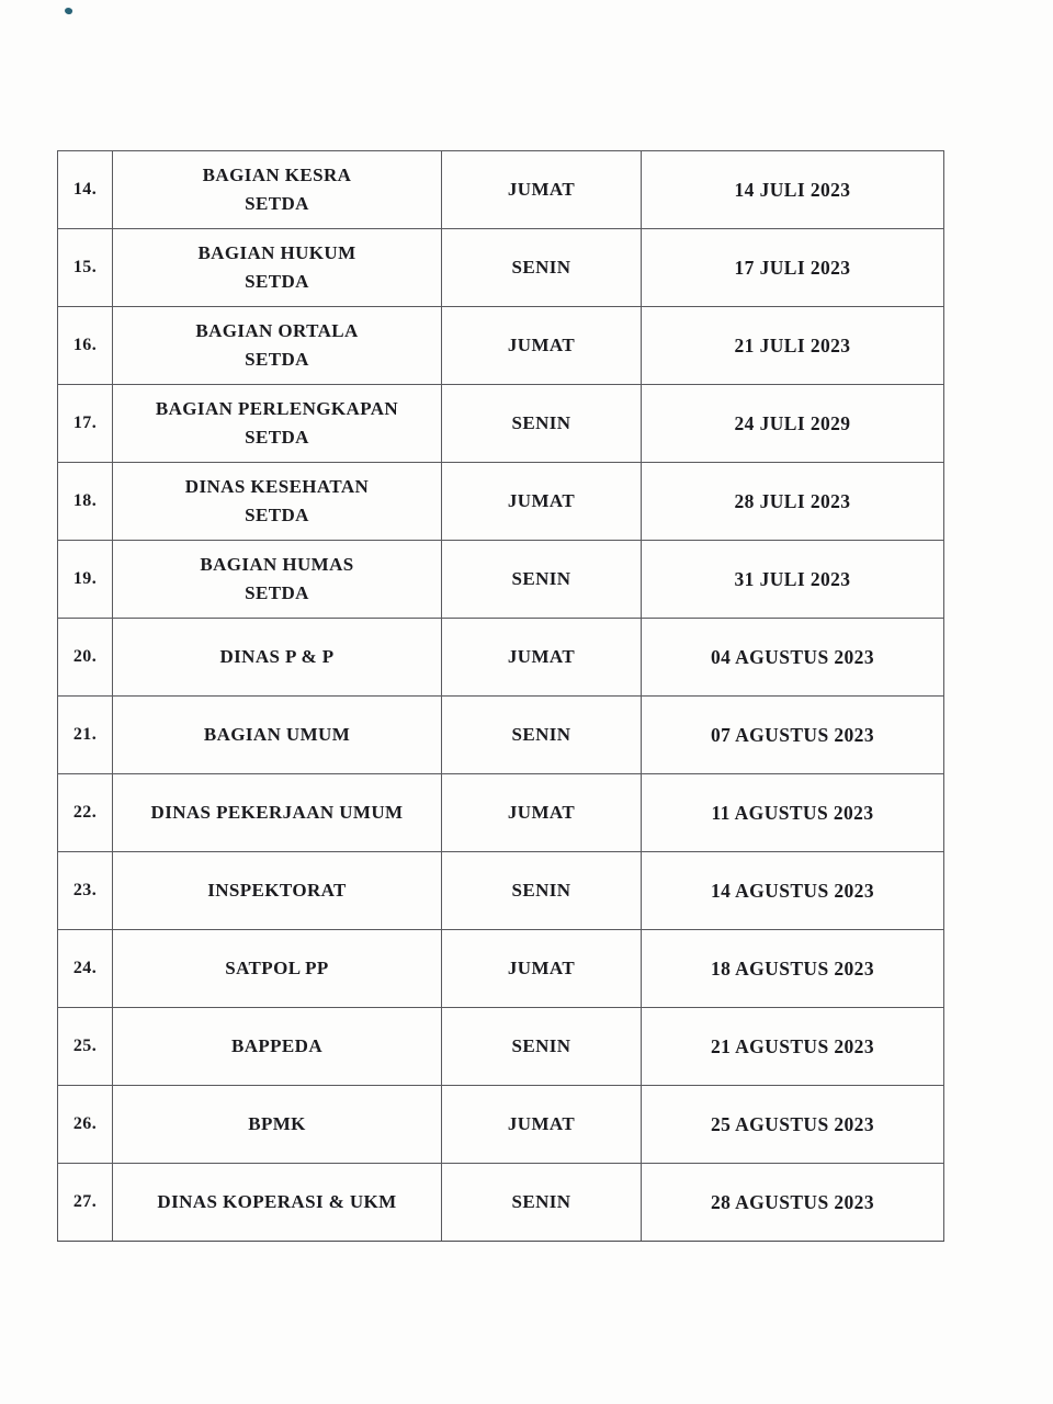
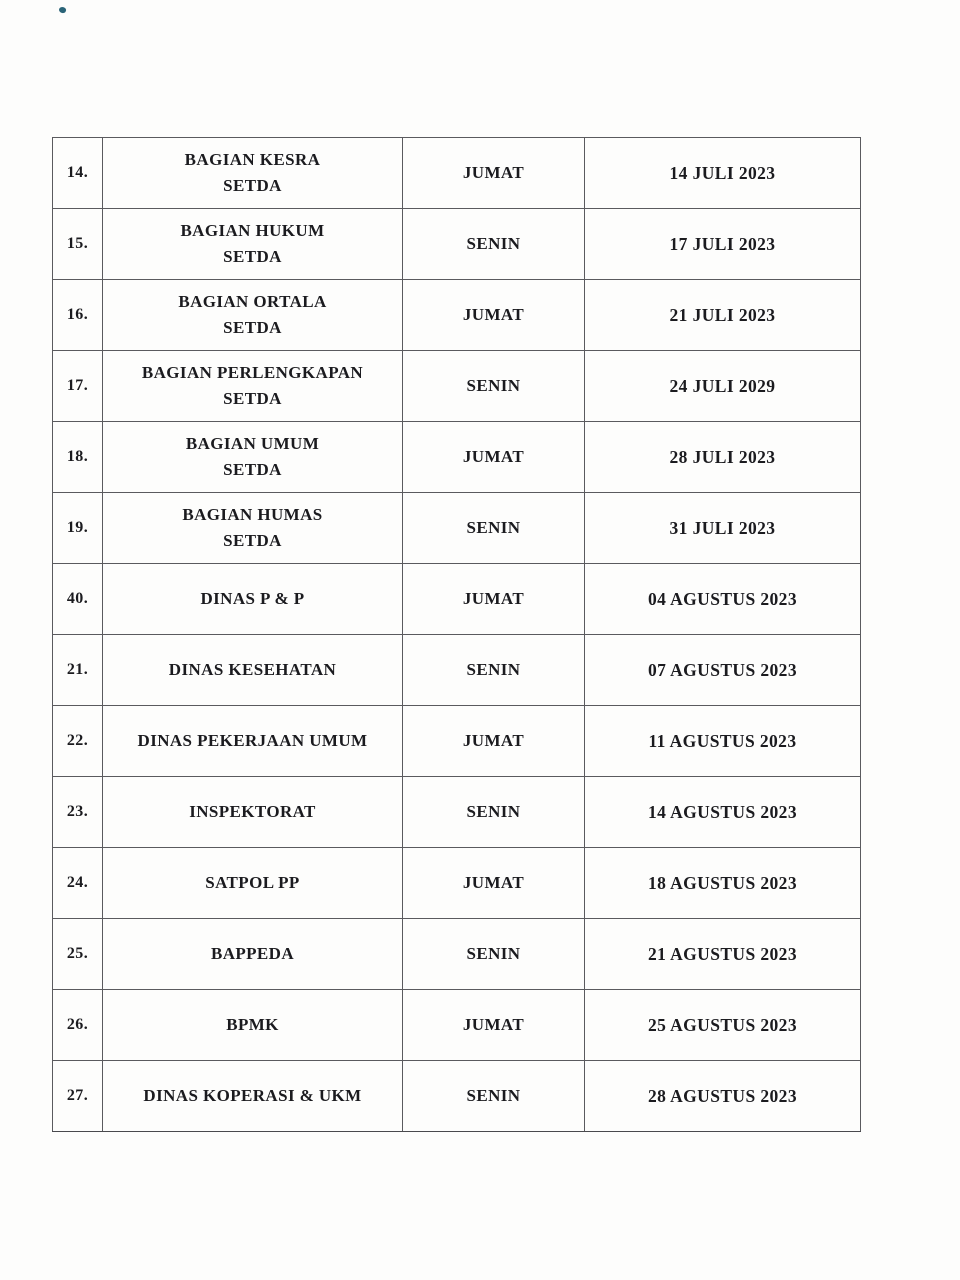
  14.	BAGIAN KESRA SETDA	JUMAT	14 JULI 2023
  15.	BAGIAN HUKUM SETDA	SENIN	17 JULI 2023
  16.	BAGIAN ORTALA SETDA	JUMAT	21 JULI 2023
  17.	BAGIAN PERLENGKAPAN SETDA	SENIN	24 JULI 2029
- 18.	DINAS KESEHATAN SETDA	JUMAT	28 JULI 2023
+ 18.	BAGIAN UMUM SETDA	JUMAT	28 JULI 2023
  19.	BAGIAN HUMAS SETDA	SENIN	31 JULI 2023
- 20.	DINAS P & P	JUMAT	04 AGUSTUS 2023
+ 40.	DINAS P & P	JUMAT	04 AGUSTUS 2023
- 21.	BAGIAN UMUM	SENIN	07 AGUSTUS 2023
+ 21.	DINAS KESEHATAN	SENIN	07 AGUSTUS 2023
  22.	DINAS PEKERJAAN UMUM	JUMAT	11 AGUSTUS 2023
  23.	INSPEKTORAT	SENIN	14 AGUSTUS 2023
  24.	SATPOL PP	JUMAT	18 AGUSTUS 2023
  25.	BAPPEDA	SENIN	21 AGUSTUS 2023
  26.	BPMK	JUMAT	25 AGUSTUS 2023
  27.	DINAS KOPERASI & UKM	SENIN	28 AGUSTUS 2023
